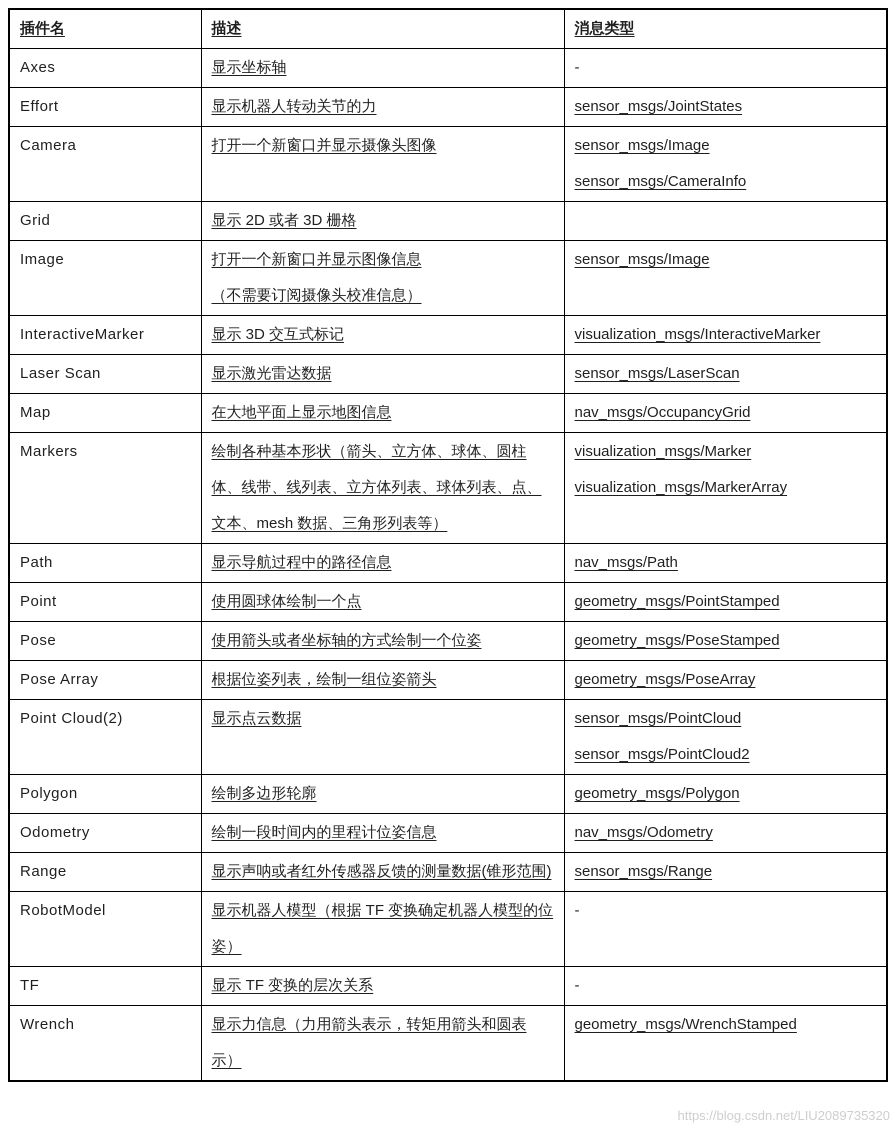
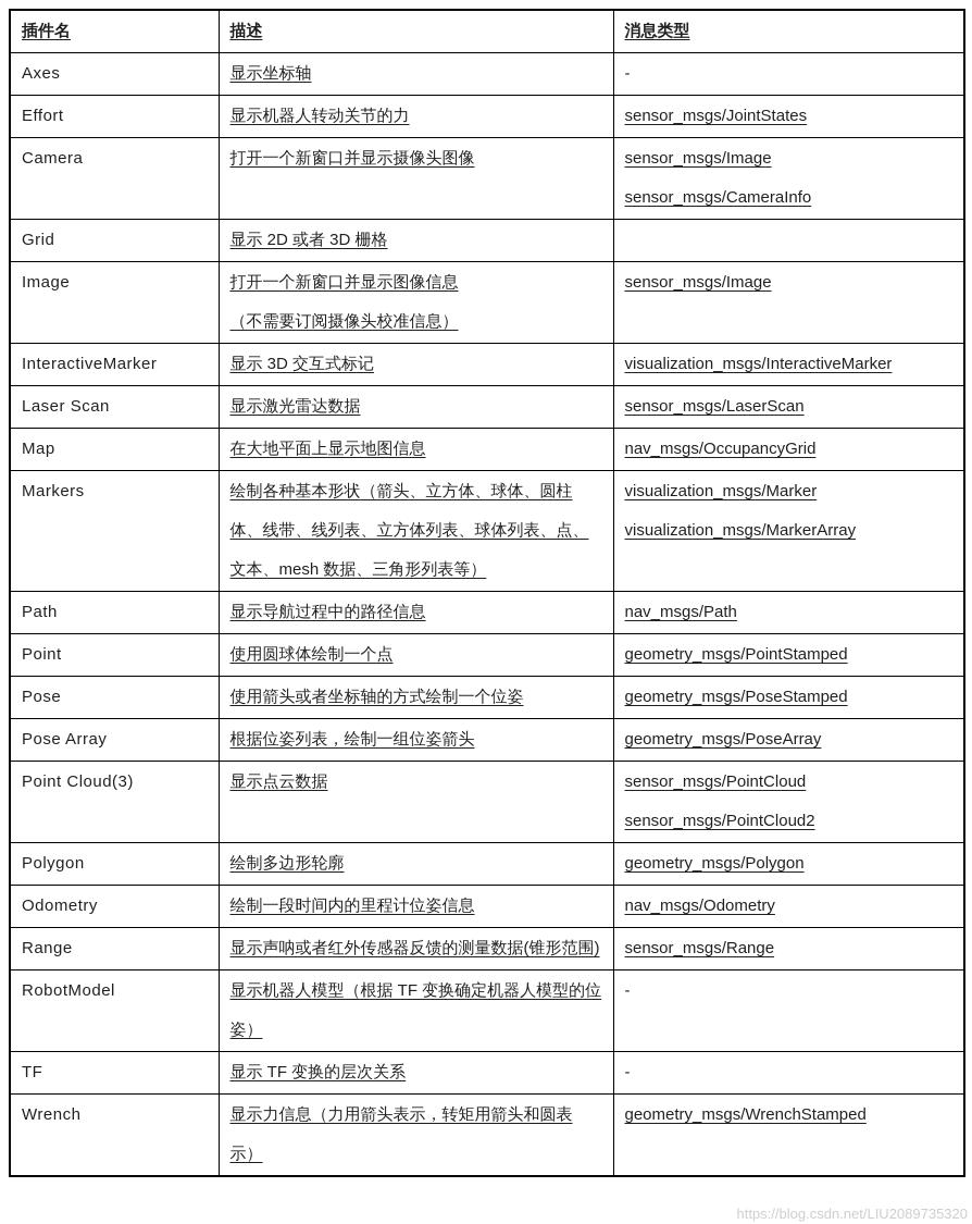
  插件名	描述	消息类型
  Axes	显示坐标轴	-
  Effort	显示机器人转动关节的力	sensor_msgs/JointStates
  Camera	打开一个新窗口并显示摄像头图像	sensor_msgs/Imagesensor_msgs/CameraInfo
  Grid	显示 2D 或者 3D 栅格
  Image	打开一个新窗口并显示图像信息（不需要订阅摄像头校准信息）	sensor_msgs/Image
  InteractiveMarker	显示 3D 交互式标记	visualization_msgs/InteractiveMarker
  Laser Scan	显示激光雷达数据	sensor_msgs/LaserScan
  Map	在大地平面上显示地图信息	nav_msgs/OccupancyGrid
  Markers	绘制各种基本形状（箭头、立方体、球体、圆柱体、线带、线列表、立方体列表、球体列表、点、文本、mesh 数据、三角形列表等）	visualization_msgs/Markervisualization_msgs/MarkerArray
  Path	显示导航过程中的路径信息	nav_msgs/Path
  Point	使用圆球体绘制一个点	geometry_msgs/PointStamped
  Pose	使用箭头或者坐标轴的方式绘制一个位姿	geometry_msgs/PoseStamped
  Pose Array	根据位姿列表，绘制一组位姿箭头	geometry_msgs/PoseArray
- Point Cloud(2)	显示点云数据	sensor_msgs/PointCloudsensor_msgs/PointCloud2
+ Point Cloud(3)	显示点云数据	sensor_msgs/PointCloudsensor_msgs/PointCloud2
  Polygon	绘制多边形轮廓	geometry_msgs/Polygon
  Odometry	绘制一段时间内的里程计位姿信息	nav_msgs/Odometry
  Range	显示声呐或者红外传感器反馈的测量数据(锥形范围)	sensor_msgs/Range
  RobotModel	显示机器人模型（根据 TF 变换确定机器人模型的位姿）	-
  TF	显示 TF 变换的层次关系	-
  Wrench	显示力信息（力用箭头表示，转矩用箭头和圆表示）	geometry_msgs/WrenchStamped
  https://blog.csdn.net/LIU2089735320
